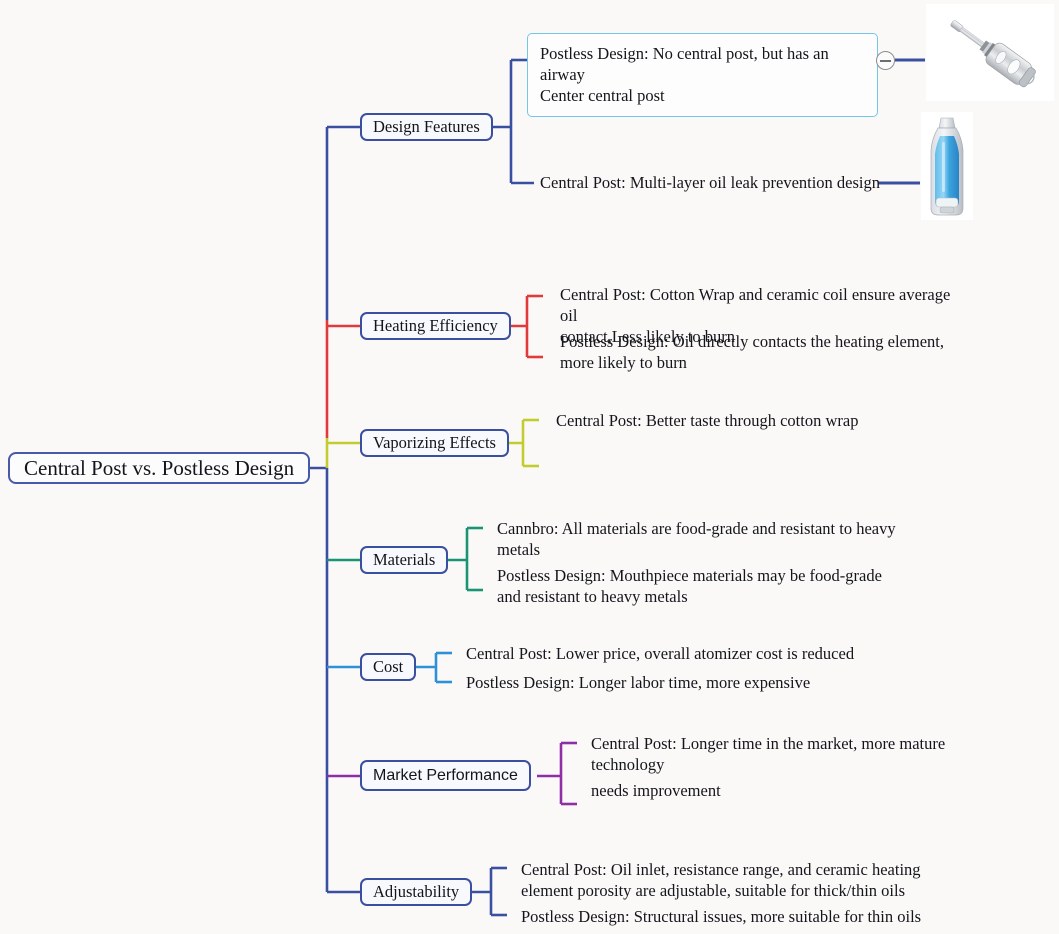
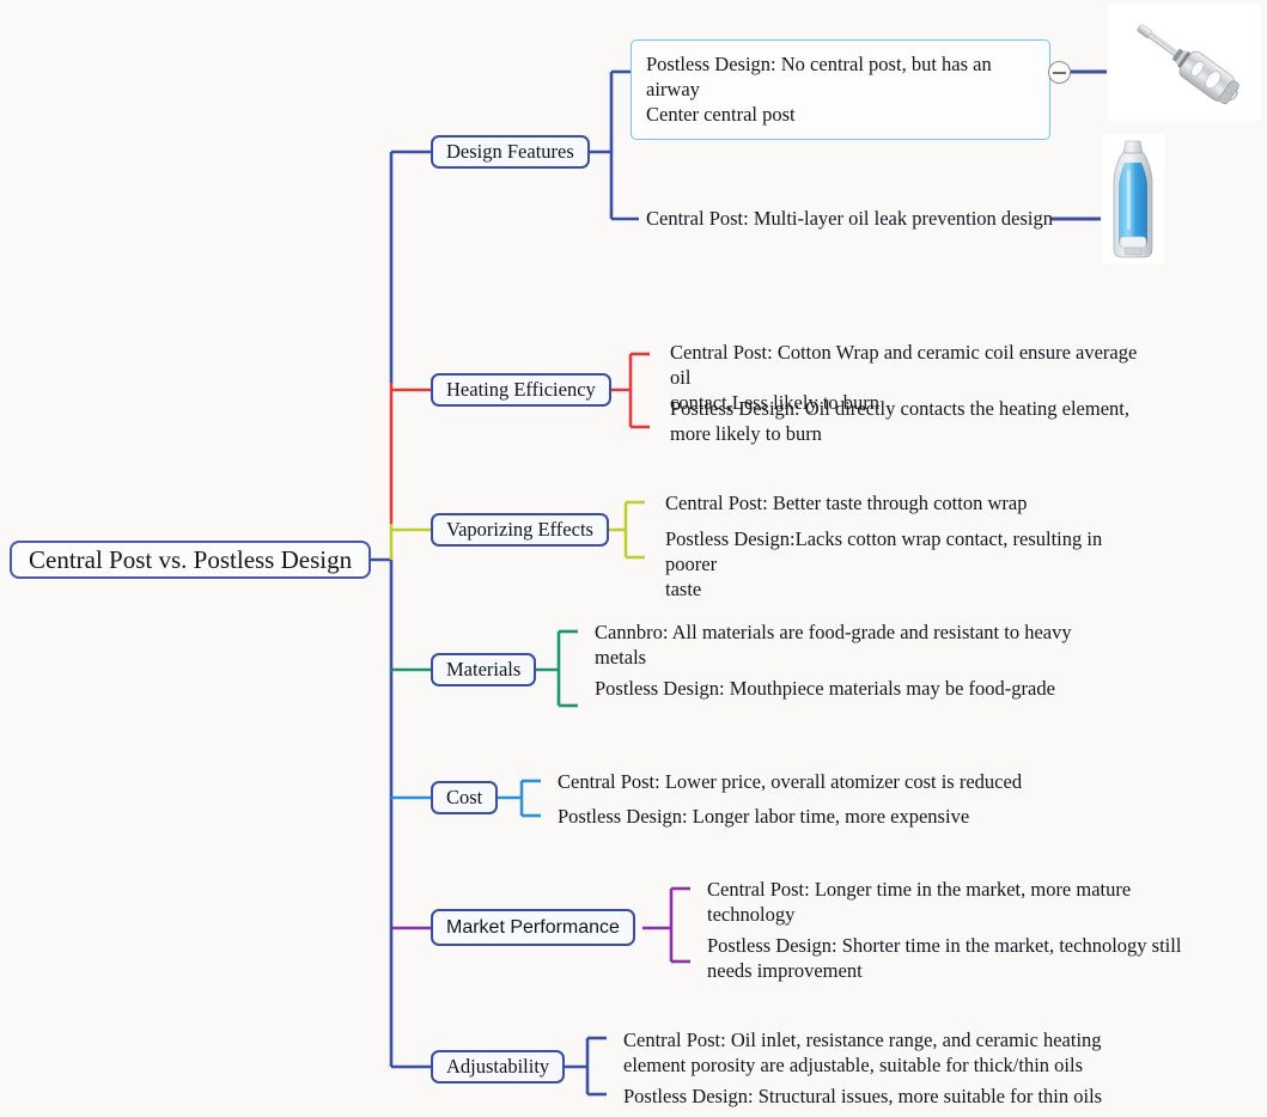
  Central Post vs. Postless Design
  Design Features
  Heating Efficiency
  Vaporizing Effects
  Materials
  Cost
  Market Performance
  Adjustability
  Postless Design: No central post, but has an airway
  Center central post
  Central Post: Multi-layer oil leak prevention design
  Central Post: Cotton Wrap and ceramic coil ensure average oil
  contact,Less likely to burn
  Postless Design: Oil directly contacts the heating element,
  more likely to burn
  Central Post: Better taste through cotton wrap
+ Postless Design:Lacks cotton wrap contact, resulting in poorer
+ taste
  Cannbro: All materials are food-grade and resistant to heavy
  metals
  Postless Design: Mouthpiece materials may be food-grade
- and resistant to heavy metals
  Central Post: Lower price, overall atomizer cost is reduced
  Postless Design: Longer labor time, more expensive
  Central Post: Longer time in the market, more mature
  technology
+ Postless Design: Shorter time in the market, technology still
  needs improvement
  Central Post: Oil inlet, resistance range, and ceramic heating
  element porosity are adjustable, suitable for thick/thin oils
  Postless Design: Structural issues, more suitable for thin oils
